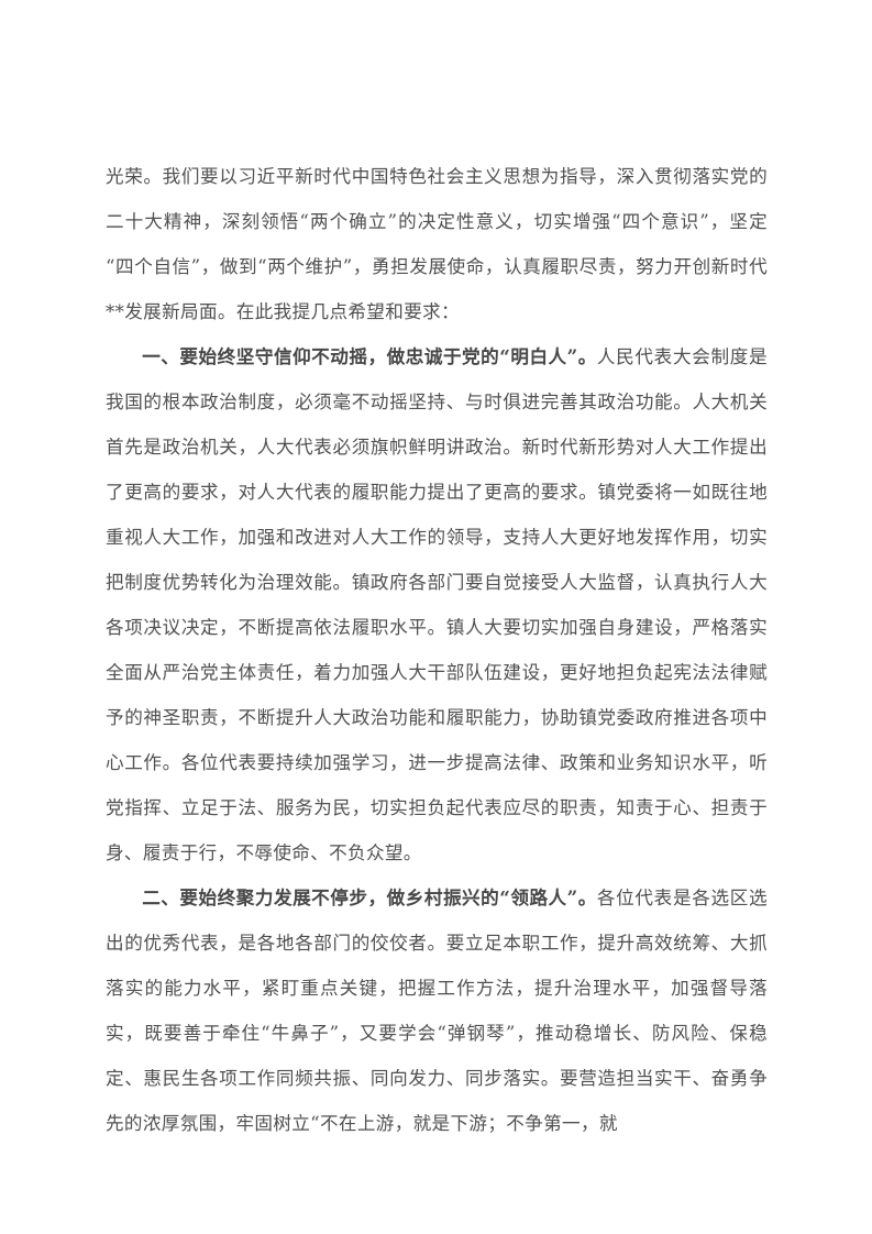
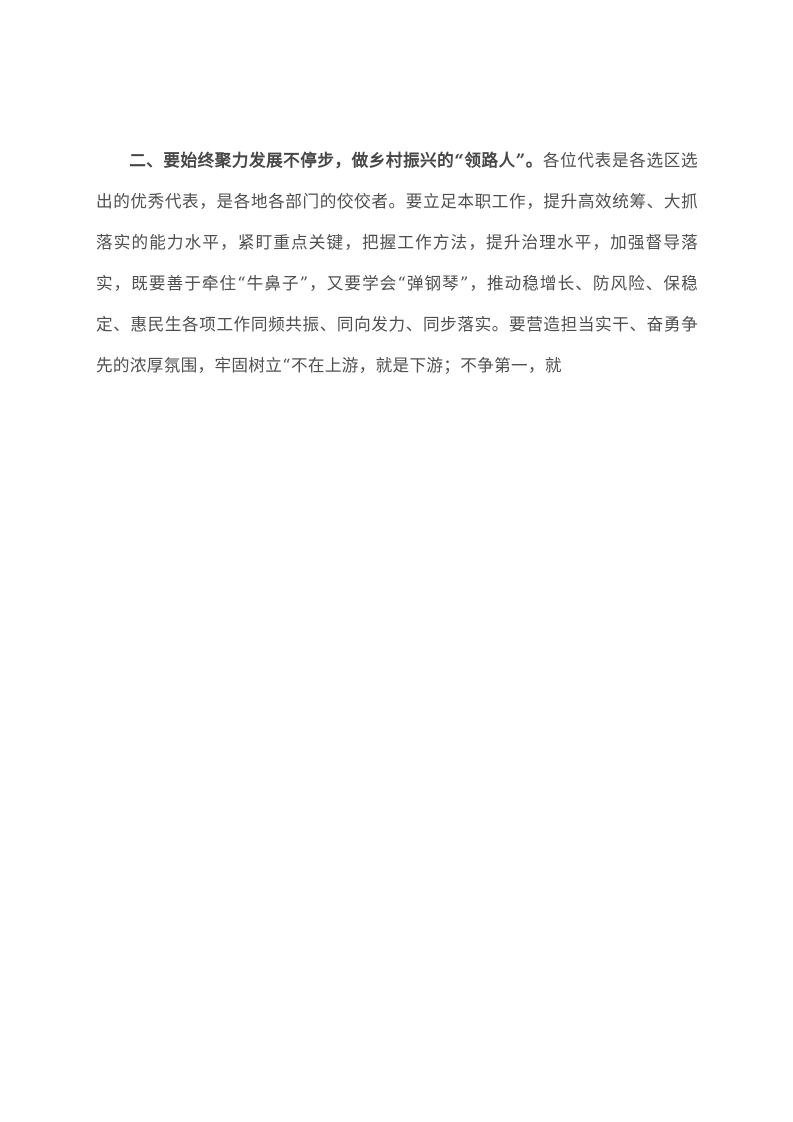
- 光荣。我们要以习近平新时代中国特色社会主义思想为指导，深入贯彻落实党的二十大精神，深刻领悟“两个确立”的决定性意义，切实增强“四个意识”，坚定“四个自信”，做到“两个维护”，勇担发展使命，认真履职尽责，努力开创新时代**发展新局面。在此我提几点希望和要求：
- 一、要始终坚守信仰不动摇，做忠诚于党的“明白人”。人民代表大会制度是我国的根本政治制度，必须毫不动摇坚持、与时俱进完善其政治功能。人大机关首先是政治机关，人大代表必须旗帜鲜明讲政治。新时代新形势对人大工作提出了更高的要求，对人大代表的履职能力提出了更高的要求。镇党委将一如既往地重视人大工作，加强和改进对人大工作的领导，支持人大更好地发挥作用，切实把制度优势转化为治理效能。镇政府各部门要自觉接受人大监督，认真执行人大各项决议决定，不断提高依法履职水平。镇人大要切实加强自身建设，严格落实全面从严治党主体责任，着力加强人大干部队伍建设，更好地担负起宪法法律赋予的神圣职责，不断提升人大政治功能和履职能力，协助镇党委政府推进各项中心工作。各位代表要持续加强学习，进一步提高法律、政策和业务知识水平，听党指挥、立足于法、服务为民，切实担负起代表应尽的职责，知责于心、担责于身、履责于行，不辱使命、不负众望。
  二、要始终聚力发展不停步，做乡村振兴的“领路人”。各位代表是各选区选出的优秀代表，是各地各部门的佼佼者。要立足本职工作，提升高效统筹、大抓落实的能力水平，紧盯重点关键，把握工作方法，提升治理水平，加强督导落实，既要善于牵住“牛鼻子”，又要学会“弹钢琴”，推动稳增长、防风险、保稳定、惠民生各项工作同频共振、同向发力、同步落实。要营造担当实干、奋勇争先的浓厚氛围，牢固树立“不在上游，就是下游；不争第一，就
